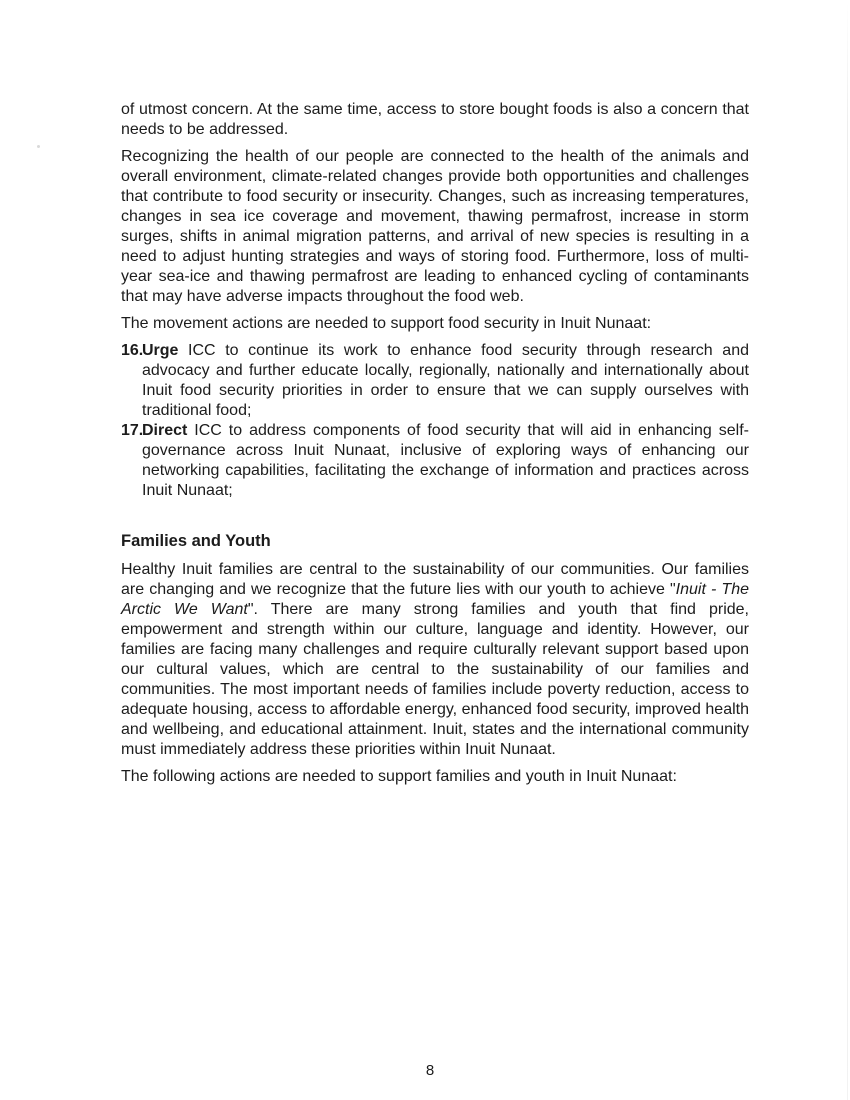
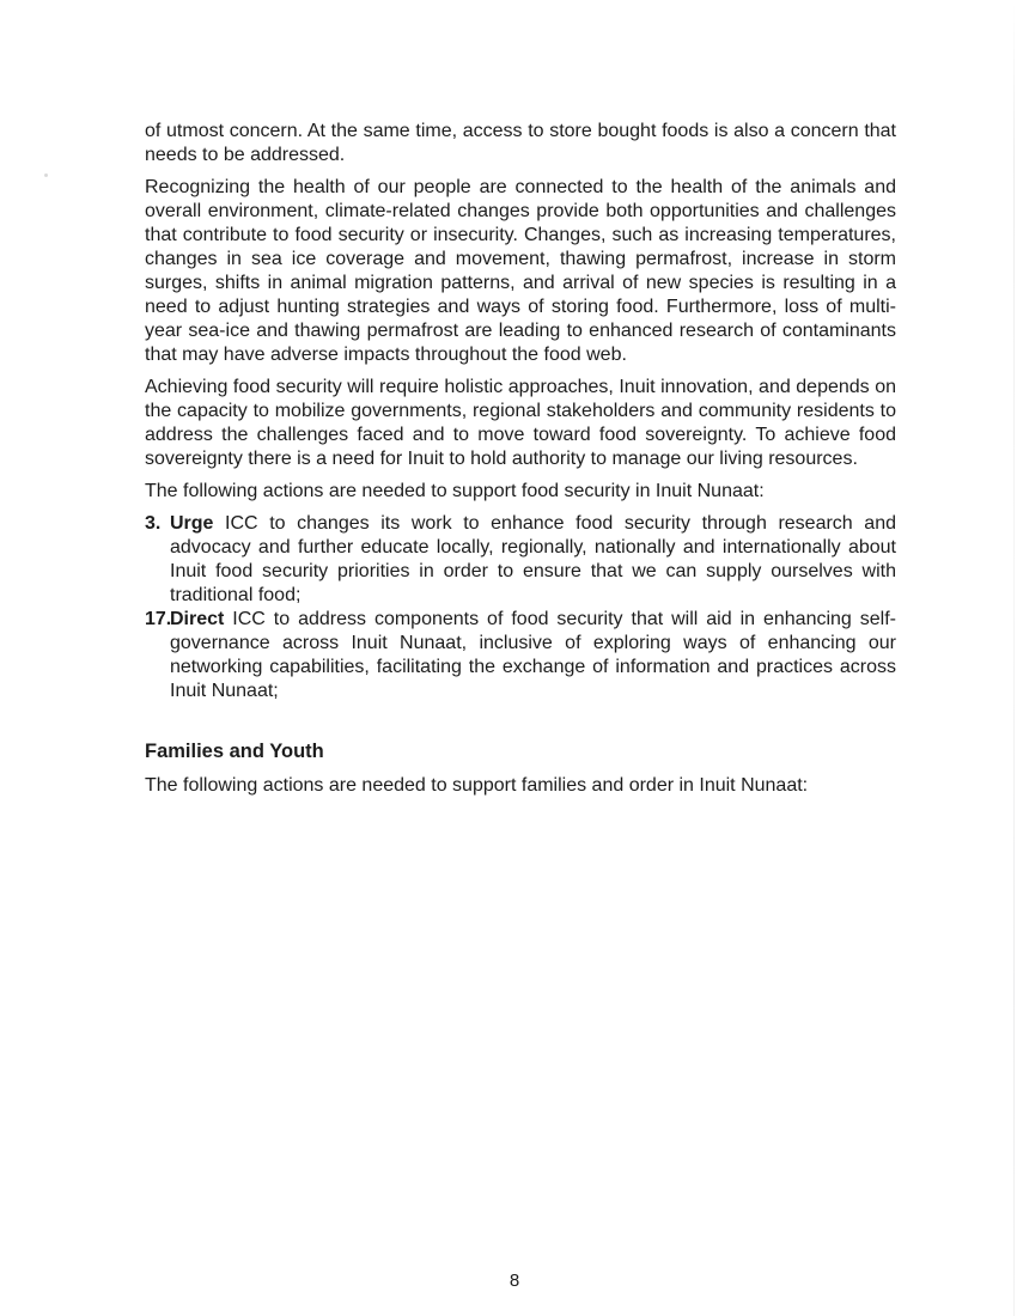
  of utmost concern. At the same time, access to store bought foods is also a concern that needs to be addressed.
- Recognizing the health of our people are connected to the health of the animals and overall environment, climate-related changes provide both opportunities and challenges that contribute to food security or insecurity. Changes, such as increasing temperatures, changes in sea ice coverage and movement, thawing permafrost, increase in storm surges, shifts in animal migration patterns, and arrival of new species is resulting in a need to adjust hunting strategies and ways of storing food. Furthermore, loss of multi-year sea-ice and thawing permafrost are leading to enhanced cycling of contaminants that may have adverse impacts throughout the food web.
+ Recognizing the health of our people are connected to the health of the animals and overall environment, climate-related changes provide both opportunities and challenges that contribute to food security or insecurity. Changes, such as increasing temperatures, changes in sea ice coverage and movement, thawing permafrost, increase in storm surges, shifts in animal migration patterns, and arrival of new species is resulting in a need to adjust hunting strategies and ways of storing food. Furthermore, loss of multi-year sea-ice and thawing permafrost are leading to enhanced research of contaminants that may have adverse impacts throughout the food web.
+ Achieving food security will require holistic approaches, Inuit innovation, and depends on the capacity to mobilize governments, regional stakeholders and community residents to address the challenges faced and to move toward food sovereignty. To achieve food sovereignty there is a need for Inuit to hold authority to manage our living resources.
- The movement actions are needed to support food security in Inuit Nunaat:
+ The following actions are needed to support food security in Inuit Nunaat:
- 16.
+ 3.
- Urge ICC to continue its work to enhance food security through research and advocacy and further educate locally, regionally, nationally and internationally about Inuit food security priorities in order to ensure that we can supply ourselves with traditional food;
+ Urge ICC to changes its work to enhance food security through research and advocacy and further educate locally, regionally, nationally and internationally about Inuit food security priorities in order to ensure that we can supply ourselves with traditional food;
  17.
  Direct ICC to address components of food security that will aid in enhancing self-governance across Inuit Nunaat, inclusive of exploring ways of enhancing our networking capabilities, facilitating the exchange of information and practices across Inuit Nunaat;
  Families and Youth
- Healthy Inuit families are central to the sustainability of our communities. Our families are changing and we recognize that the future lies with our youth to achieve "Inuit - The Arctic We Want". There are many strong families and youth that find pride, empowerment and strength within our culture, language and identity. However, our families are facing many challenges and require culturally relevant support based upon our cultural values, which are central to the sustainability of our families and communities. The most important needs of families include poverty reduction, access to adequate housing, access to affordable energy, enhanced food security, improved health and wellbeing, and educational attainment. Inuit, states and the international community must immediately address these priorities within Inuit Nunaat.
- The following actions are needed to support families and youth in Inuit Nunaat:
+ The following actions are needed to support families and order in Inuit Nunaat:
  8
